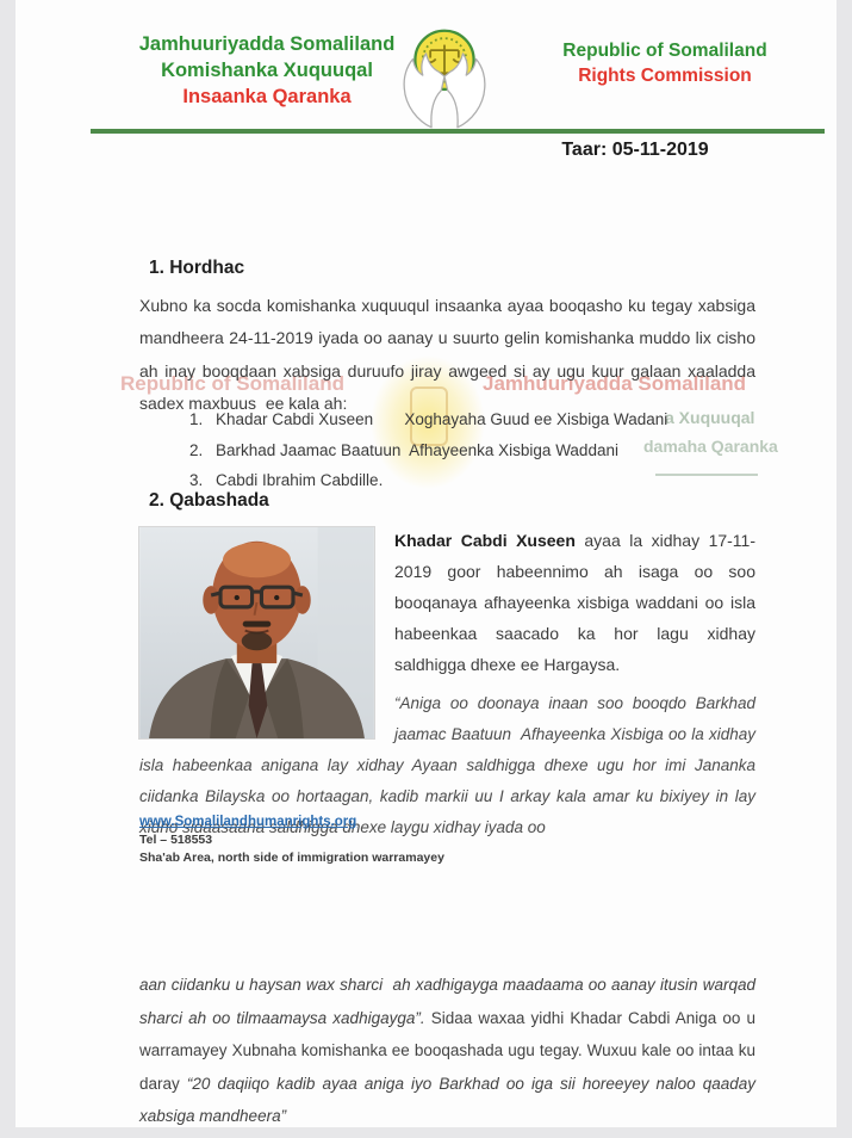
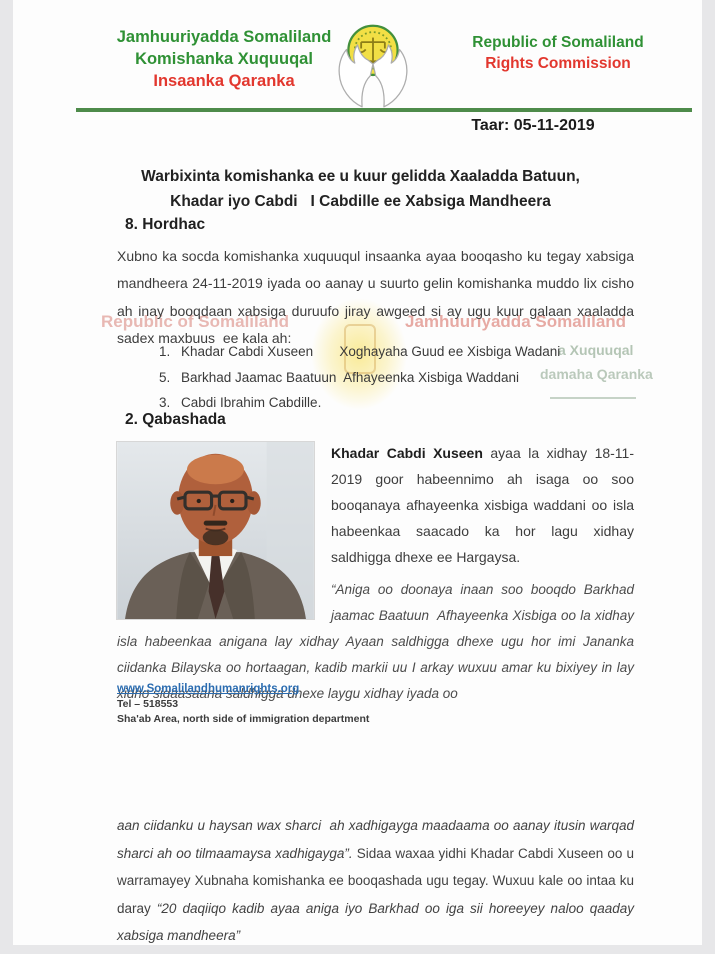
  Republic of Somaliland
  Jamhuuriyadda Somaliland
  a Xuquuqal
  damaha Qaranka
  Jamhuuriyadda Somaliland
  Komishanka Xuquuqal
  Insaanka Qaranka
  Republic of Somaliland
  Rights Commission
  Taar: 05-11-2019
+ Warbixinta komishanka ee u kuur gelidda Xaaladda Batuun,
+ Khadar iyo Cabdi I Cabdille ee Xabsiga Mandheera
- 1. Hordhac
+ 8. Hordhac
  Xubno ka socda komishanka xuquuqul insaanka ayaa booqasho ku tegay xabsiga mandheera 24-11-2019 iyada oo aanay u suurto gelin komishanka muddo lix cisho ah inay booqdaan xabsiga duruufo jiray awgeed si ay ugu kuur galaan xaaladda sadex maxbuus ee kala ah:
  1. Khadar Cabdi Xuseen Xoghayaha Guud ee Xisbiga Wadani
- 2. Barkhad Jaamac Baatuun Afhayeenka Xisbiga Waddani
+ 5. Barkhad Jaamac Baatuun Afhayeenka Xisbiga Waddani
  3. Cabdi Ibrahim Cabdille.
  2. Qabashada
- Khadar Cabdi Xuseen ayaa la xidhay 17-11-2019 goor habeennimo ah isaga oo soo booqanaya afhayeenka xisbiga waddani oo isla habeenkaa saacado ka hor lagu xidhay saldhigga dhexe ee Hargaysa.
+ Khadar Cabdi Xuseen ayaa la xidhay 18-11-2019 goor habeennimo ah isaga oo soo booqanaya afhayeenka xisbiga waddani oo isla habeenkaa saacado ka hor lagu xidhay saldhigga dhexe ee Hargaysa.
- “Aniga oo doonaya inaan soo booqdo Barkhad jaamac Baatuun Afhayeenka Xisbiga oo la xidhay isla habeenkaa anigana lay xidhay Ayaan saldhigga dhexe ugu hor imi Jananka ciidanka Bilayska oo hortaagan, kadib markii uu I arkay kala amar ku bixiyey in lay xidho sidaasaana saldhigga dhexe laygu xidhay iyada oo
+ “Aniga oo doonaya inaan soo booqdo Barkhad jaamac Baatuun Afhayeenka Xisbiga oo la xidhay isla habeenkaa anigana lay xidhay Ayaan saldhigga dhexe ugu hor imi Jananka ciidanka Bilayska oo hortaagan, kadib markii uu I arkay wuxuu amar ku bixiyey in lay xidho sidaasaana saldhigga dhexe laygu xidhay iyada oo
  www.Somalilandhumanrights.org
  Tel – 518553
- Sha'ab Area, north side of immigration warramayey
+ Sha'ab Area, north side of immigration department
- aan ciidanku u haysan wax sharci ah xadhigayga maadaama oo aanay itusin warqad sharci ah oo tilmaamaysa xadhigayga”. Sidaa waxaa yidhi Khadar Cabdi Aniga oo u warramayey Xubnaha komishanka ee booqashada ugu tegay. Wuxuu kale oo intaa ku daray “20 daqiiqo kadib ayaa aniga iyo Barkhad oo iga sii horeeyey naloo qaaday xabsiga mandheera”
+ aan ciidanku u haysan wax sharci ah xadhigayga maadaama oo aanay itusin warqad sharci ah oo tilmaamaysa xadhigayga”. Sidaa waxaa yidhi Khadar Cabdi Xuseen oo u warramayey Xubnaha komishanka ee booqashada ugu tegay. Wuxuu kale oo intaa ku daray “20 daqiiqo kadib ayaa aniga iyo Barkhad oo iga sii horeeyey naloo qaaday xabsiga mandheera”
